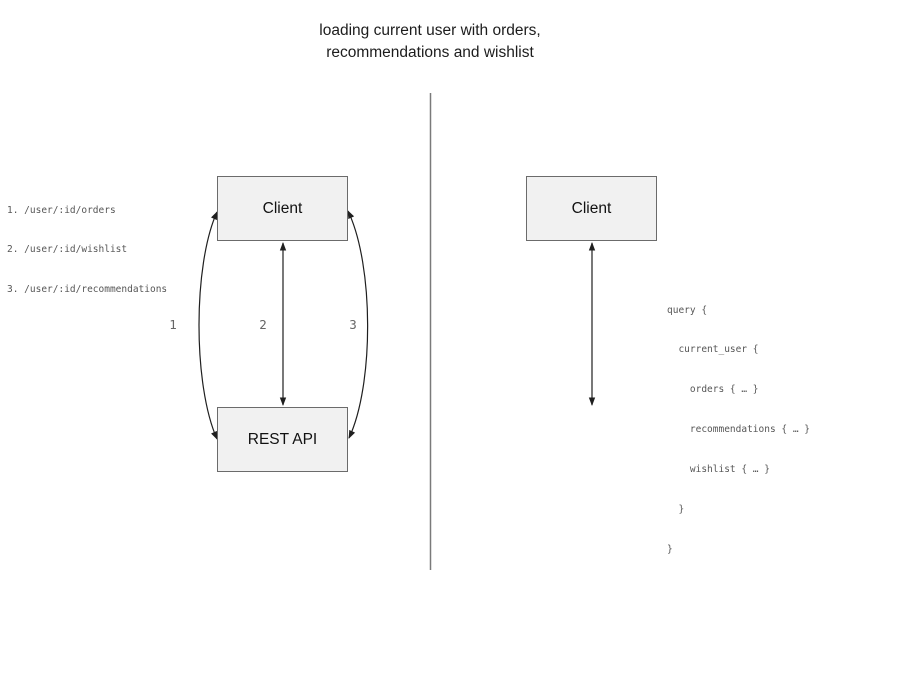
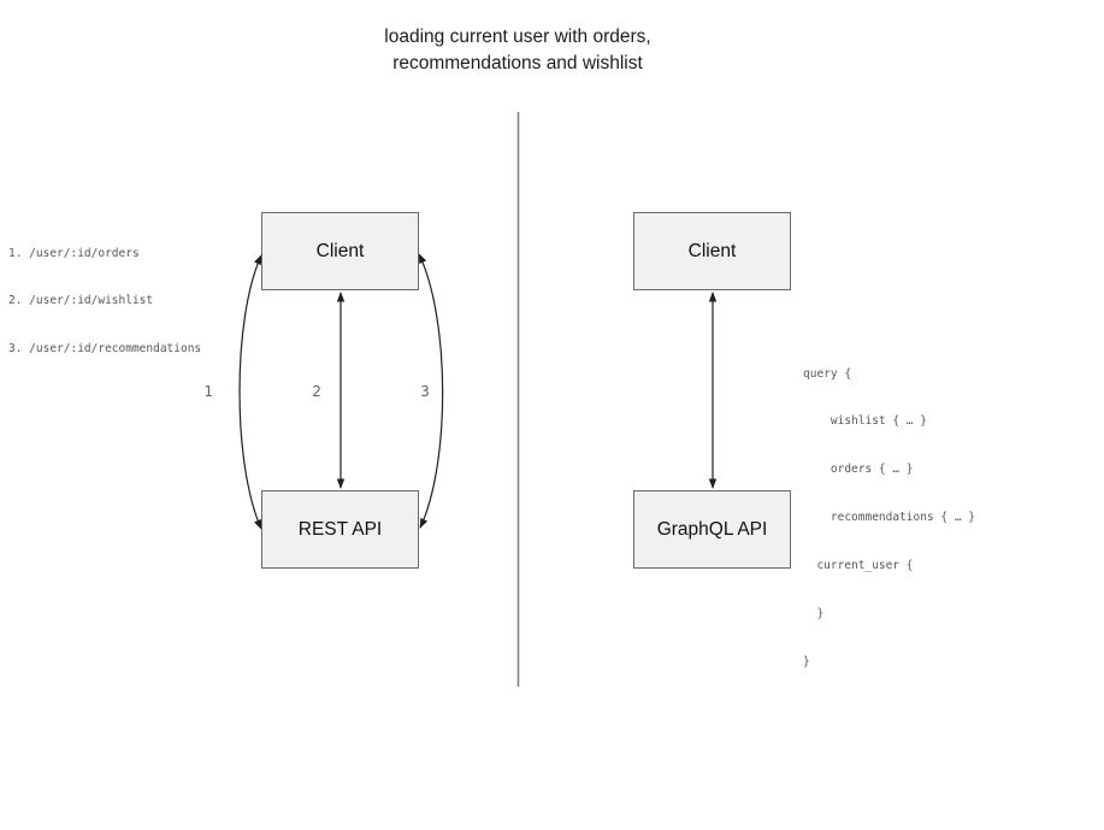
  loading current user with orders,
  recommendations and wishlist
  Client
  REST API
  Client
+ GraphQL API
  1. /user/:id/orders
  2. /user/:id/wishlist
  3. /user/:id/recommendations
  1
  2
  3
  query {
- current_user {
+ wishlist { … }
  orders { … }
  recommendations { … }
- wishlist { … }
+ current_user {
  }
  }
